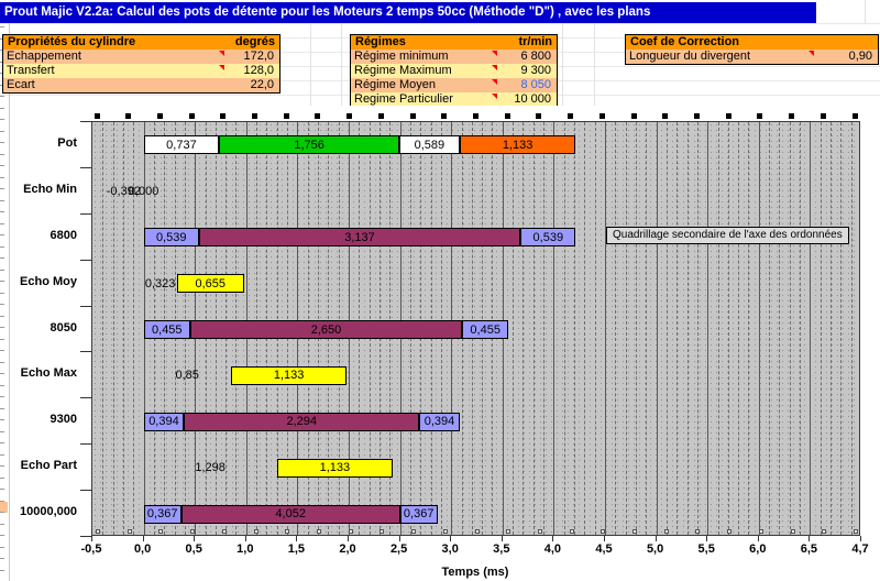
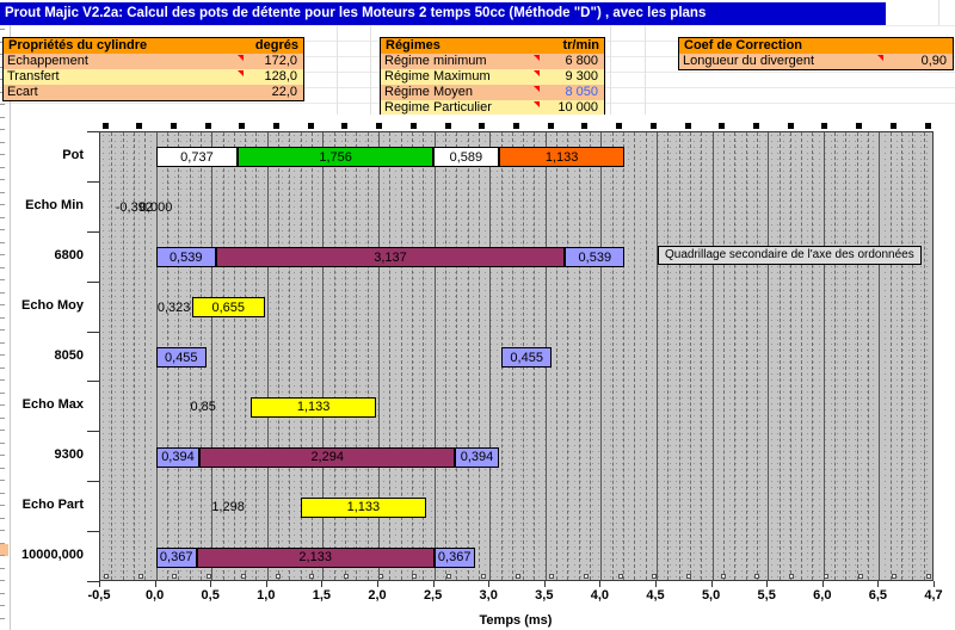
  Prout Majic V2.2a: Calcul des pots de détente pour les Moteurs 2 temps 50cc (Méthode "D") , avec les plans
  Propriétés du cylindre
  degrés
  Echappement
  172,0
  Transfert
  128,0
  Ecart
  22,0
  Régimes
  tr/min
  Régime minimum
  6 800
  Régime Maximum
  9 300
  Régime Moyen
  8 050
  Regime Particulier
  10 000
  Coef de Correction
  Longueur du divergent
  0,90
  0,737
  1,756
  0,589
  1,133
  -0,392
  0,000
  0,539
  3,137
  0,539
  0,323
  0,655
  0,455
- 2,650
  0,455
  0,85
  1,133
  0,394
  2,294
  0,394
  1,298
  1,133
  0,367
- 4,052
+ 2,133
  0,367
  Pot
  Echo Min
  6800
  Echo Moy
  8050
  Echo Max
  9300
  Echo Part
  10000,000
  -0,5
  0,0
  0,5
  1,0
  1,5
  2,0
  2,5
  3,0
  3,5
  4,0
  4,5
  5,0
  5,5
  6,0
  6,5
  4,7
  Temps (ms)
  Quadrillage secondaire de l'axe des ordonnées
